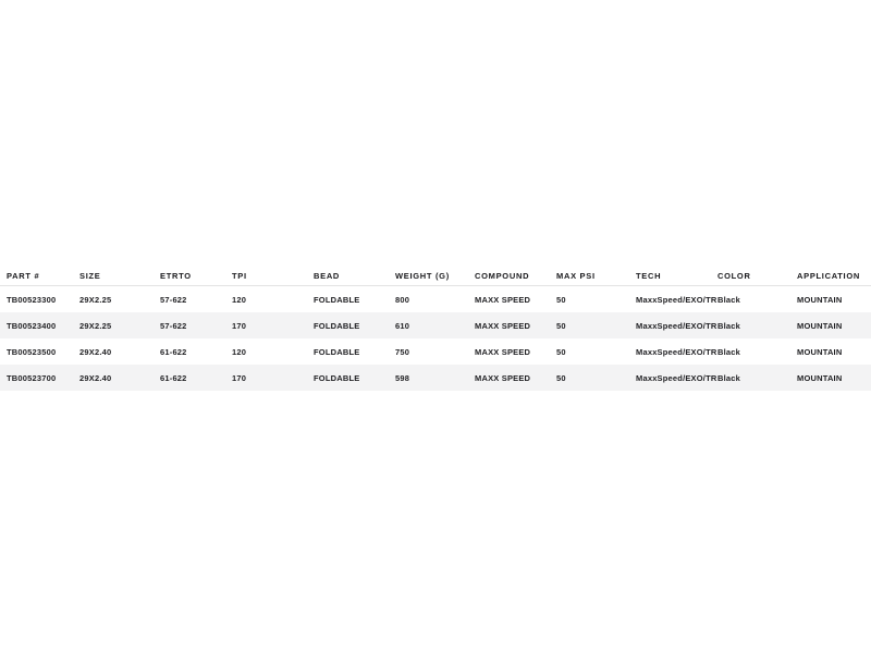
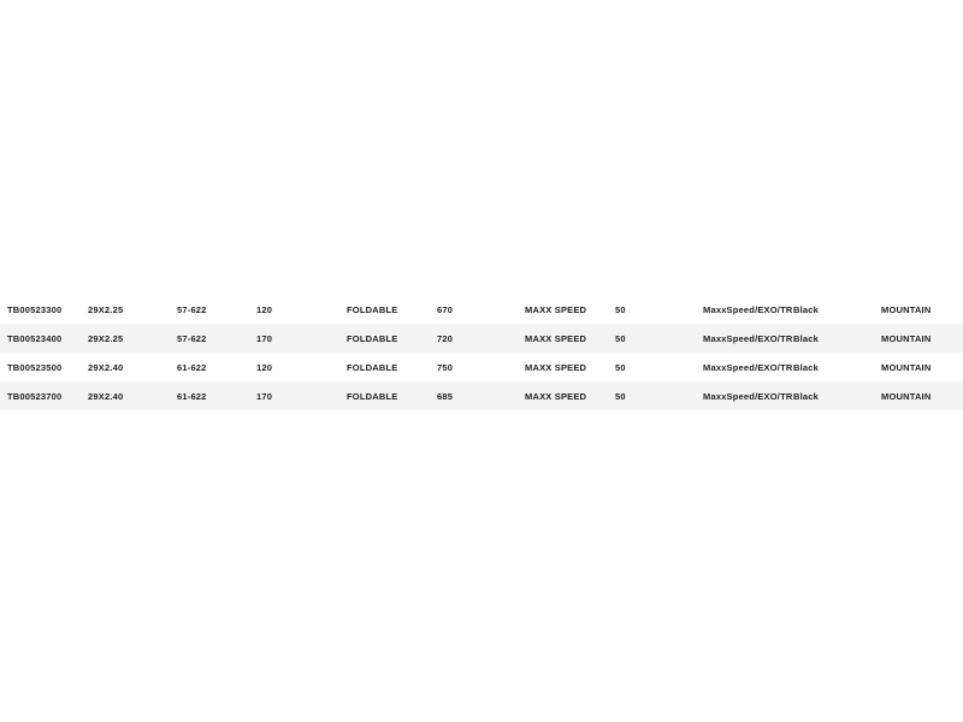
- PART #
- SIZE
- ETRTO
- TPI
- BEAD
- WEIGHT (G)
- COMPOUND
- MAX PSI
- TECH
- COLOR
- APPLICATION
  TB00523300
  29X2.25
  57-622
  120
  FOLDABLE
- 800
+ 670
  MAXX SPEED
  50
  MaxxSpeed/EXO/TR
  Black
  MOUNTAIN
  TB00523400
  29X2.25
  57-622
  170
  FOLDABLE
- 610
+ 720
  MAXX SPEED
  50
  MaxxSpeed/EXO/TR
  Black
  MOUNTAIN
  TB00523500
  29X2.40
  61-622
  120
  FOLDABLE
  750
  MAXX SPEED
  50
  MaxxSpeed/EXO/TR
  Black
  MOUNTAIN
  TB00523700
  29X2.40
  61-622
  170
  FOLDABLE
- 598
+ 685
  MAXX SPEED
  50
  MaxxSpeed/EXO/TR
  Black
  MOUNTAIN
